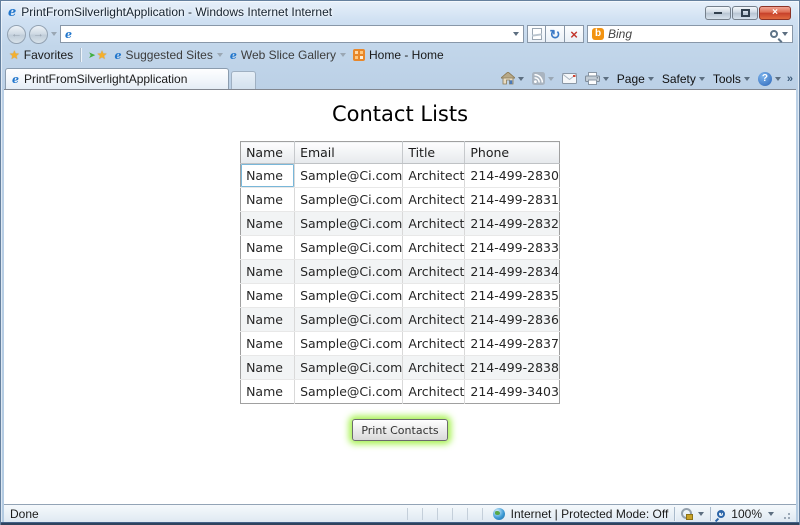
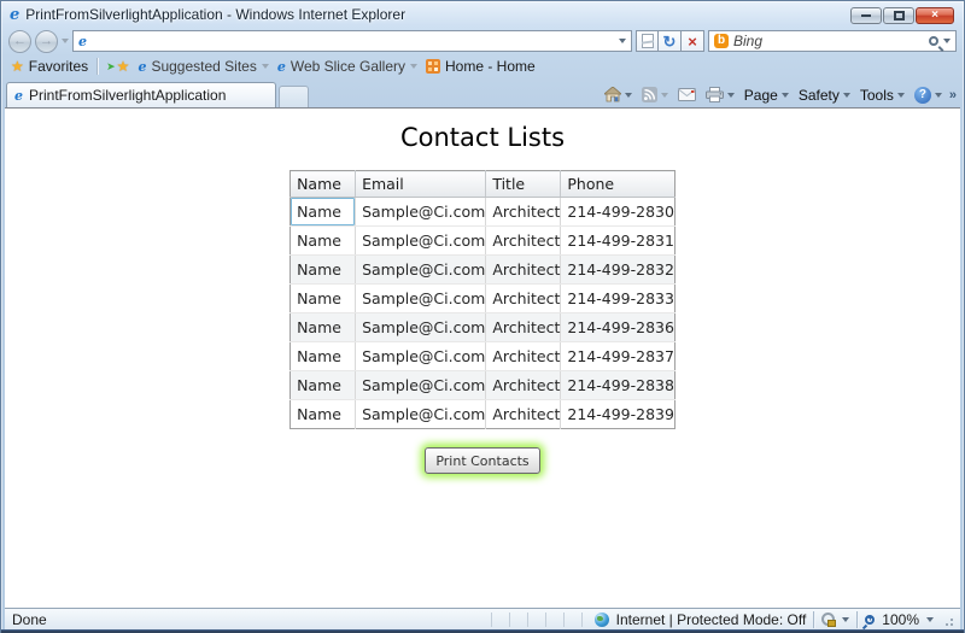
  e
- PrintFromSilverlightApplication - Windows Internet Internet
+ PrintFromSilverlightApplication - Windows Internet Explorer
  ×
  ←
  →
  e
  ↻
  ×
  b
  Bing
  ★
  Favorites
  ➤
  ★
  e
  Suggested Sites
  e
  Web Slice Gallery
  Home - Home
  e
  PrintFromSilverlightApplication
  Page
  Safety
  Tools
  ?
  »
  Contact Lists
  Name	Email	Title	Phone
  Name	Sample@Ci.com	Architect	214-499-2830
  Name	Sample@Ci.com	Architect	214-499-2831
  Name	Sample@Ci.com	Architect	214-499-2832
  Name	Sample@Ci.com	Architect	214-499-2833
- Name	Sample@Ci.com	Architect	214-499-2834
- Name	Sample@Ci.com	Architect	214-499-2835
  Name	Sample@Ci.com	Architect	214-499-2836
  Name	Sample@Ci.com	Architect	214-499-2837
  Name	Sample@Ci.com	Architect	214-499-2838
- Name	Sample@Ci.com	Architect	214-499-3403
+ Name	Sample@Ci.com	Architect	214-499-2839
  Print Contacts
  Done
  Internet | Protected Mode: Off
  100%
